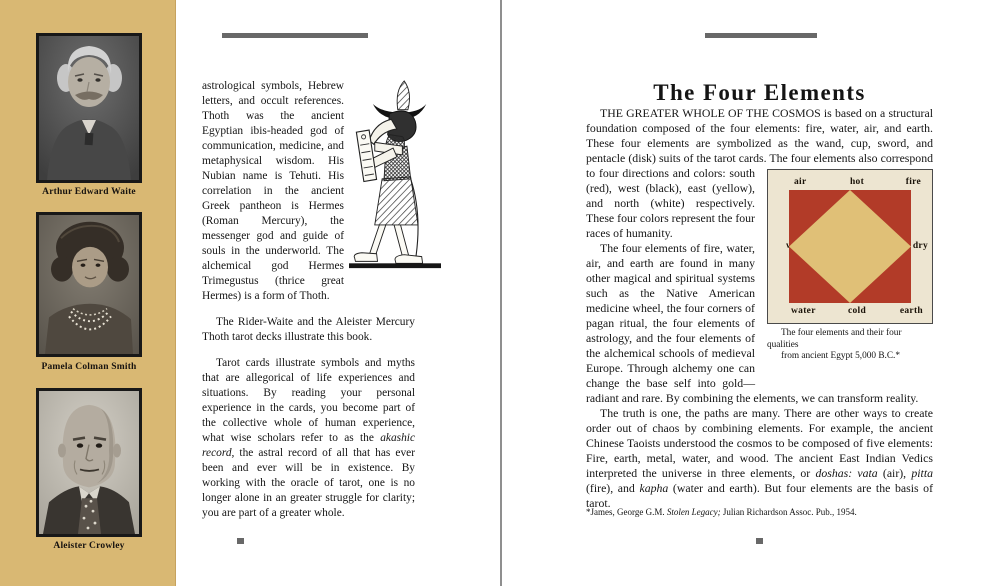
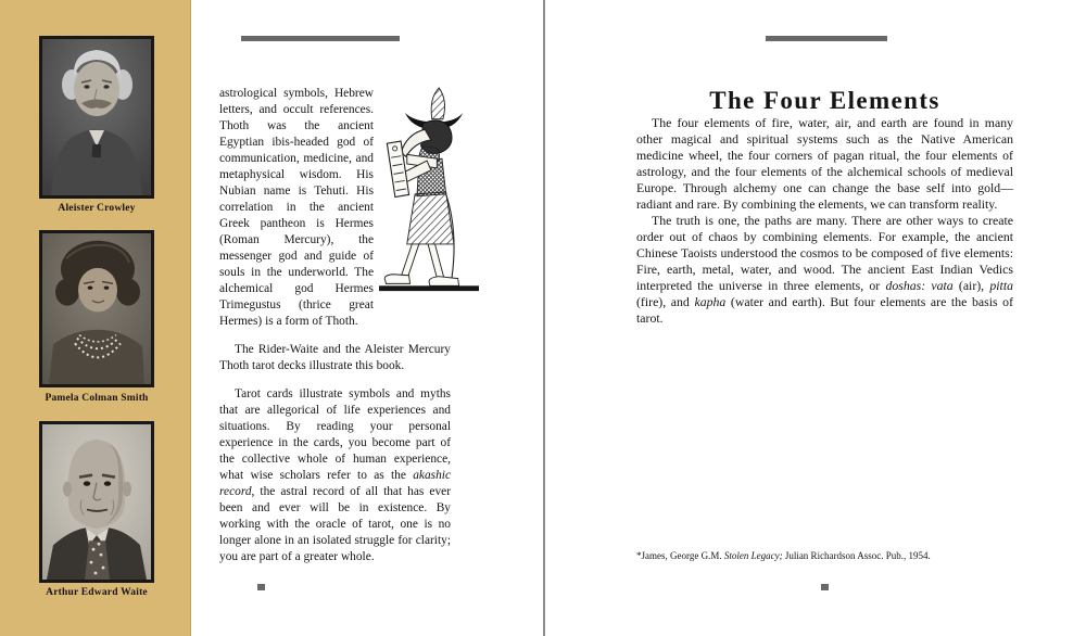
- Arthur Edward Waite
+ Aleister Crowley
  Pamela Colman Smith
- Aleister Crowley
+ Arthur Edward Waite
  astrological symbols, Hebrew letters, and occult references. Thoth was the ancient Egyptian ibis-headed god of communication, medicine, and metaphysical wisdom. His Nubian name is Tehuti. His correlation in the ancient Greek pantheon is Hermes (Roman Mercury), the messenger god and guide of souls in the underworld. The alchemical god Hermes Trimegustus (thrice great Hermes) is a form of Thoth.
  The Rider-Waite and the Aleister Mercury Thoth tarot decks illustrate this book.
- Tarot cards illustrate symbols and myths that are allegorical of life experiences and situations. By reading your personal experience in the cards, you become part of the collective whole of human experience, what wise scholars refer to as the akashic record, the astral record of all that has ever been and ever will be in existence. By working with the oracle of tarot, one is no longer alone in an greater struggle for clarity; you are part of a greater whole.
+ Tarot cards illustrate symbols and myths that are allegorical of life experiences and situations. By reading your personal experience in the cards, you become part of the collective whole of human experience, what wise scholars refer to as the akashic record, the astral record of all that has ever been and ever will be in existence. By working with the oracle of tarot, one is no longer alone in an isolated struggle for clarity; you are part of a greater whole.
  The Four Elements
- THE GREATER WHOLE OF THE COSMOS is based on a structural foundation composed of the four elements: fire, water, air, and earth. These four elements are symbolized as the wand, cup, sword, and pentacle (disk) suits of the tarot cards. The four elements also correspond to four
- air
- hot
- fire
- dry
- water
- cold
- earth
- The four elements and their four qualities
- from ancient Egypt 5,000 B.C.*
- directions and colors: south (red), west (black), east (yellow), and north (white) respectively. These four colors represent the four races of humanity.
  The four elements of fire, water, air, and earth are found in many other magical and spiritual systems such as the Native American medicine wheel, the four corners of pagan ritual, the four elements of astrology, and the four elements of the alchemical schools of medieval Europe. Through alchemy one can change the base self into gold—radiant and rare. By combining the elements, we can transform reality.
  The truth is one, the paths are many. There are other ways to create order out of chaos by combining elements. For example, the ancient Chinese Taoists understood the cosmos to be composed of five elements: Fire, earth, metal, water, and wood. The ancient East Indian Vedics interpreted the universe in three elements, or doshas: vata (air), pitta (fire), and kapha (water and earth). But four elements are the basis of tarot.
  *James, George G.M. Stolen Legacy; Julian Richardson Assoc. Pub., 1954.
